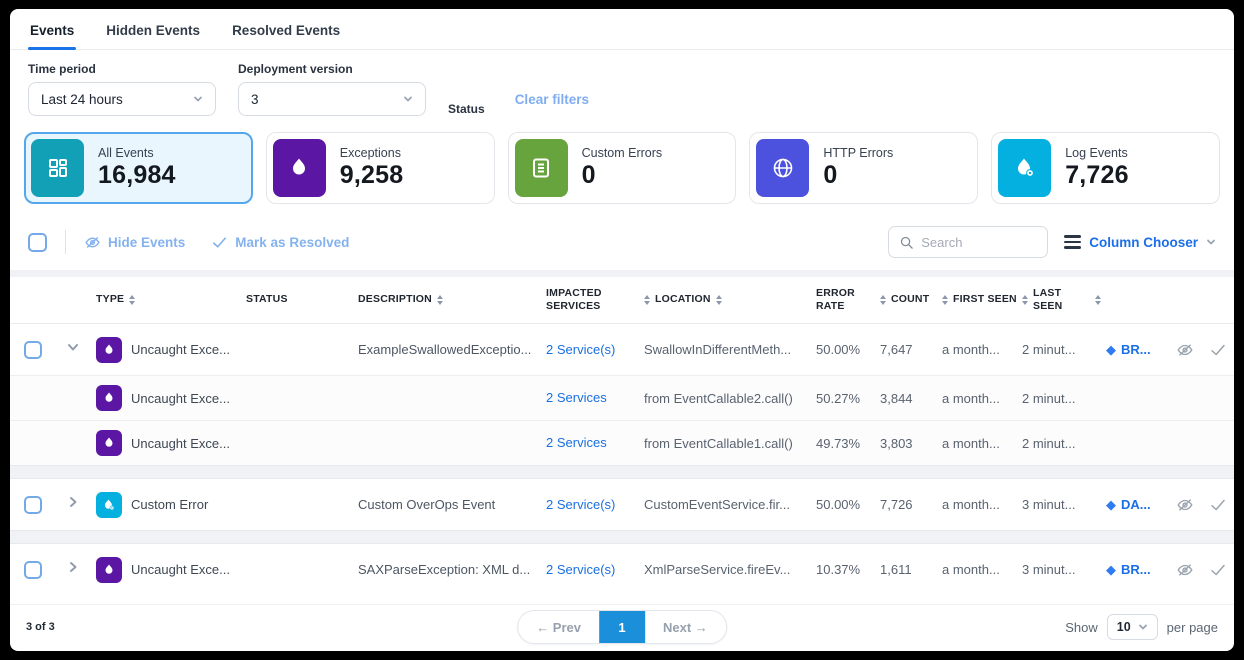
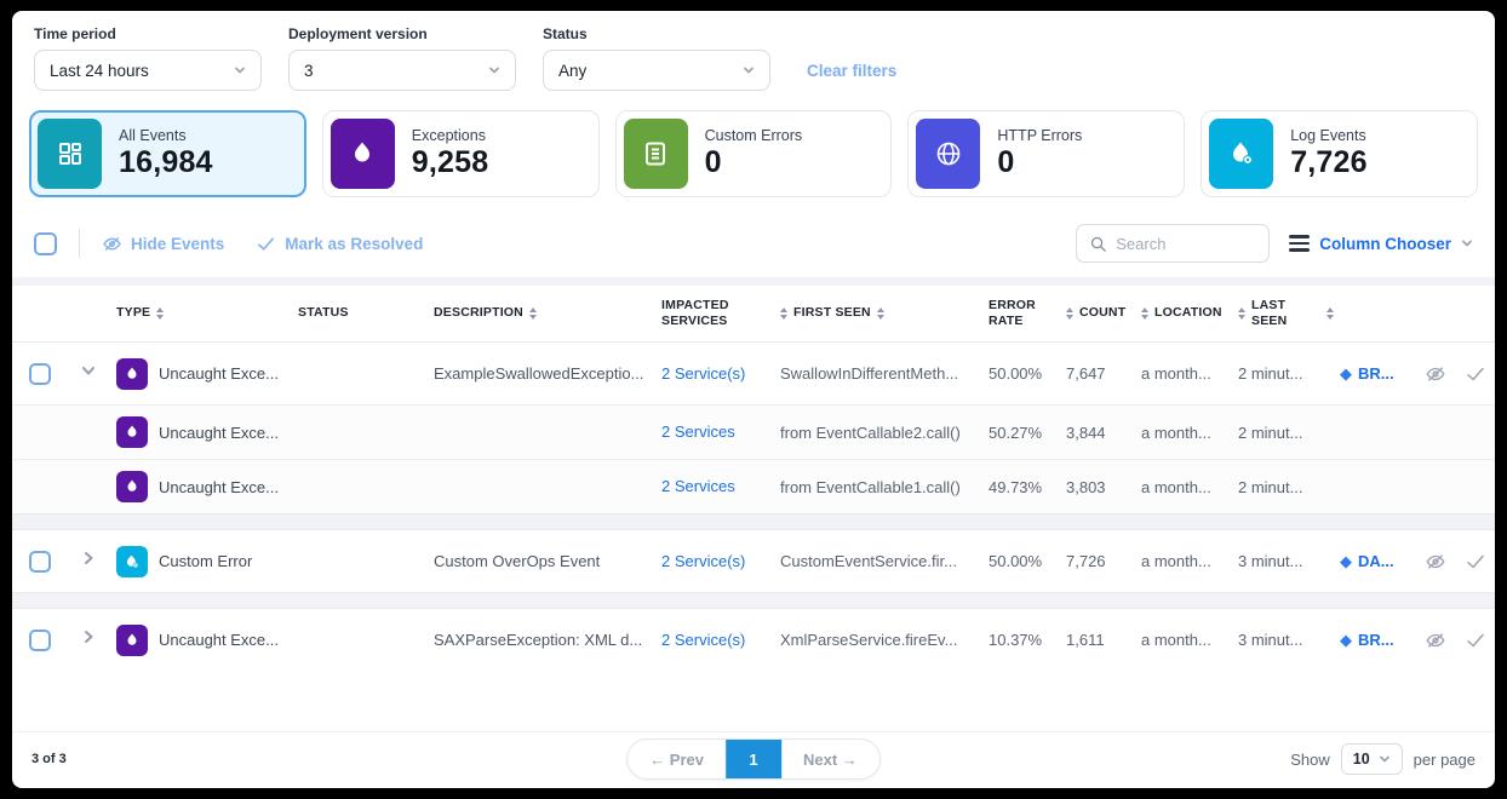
- Events
- Hidden Events
- Resolved Events
  Time period
  Last 24 hours
  Deployment version
  3
  Status
+ Any
  Clear filters
  All Events
  16,984
  Exceptions
  9,258
  Custom Errors
  0
  HTTP Errors
  0
  Log Events
  7,726
  Hide Events
  Mark as Resolved
  Search
  Column Chooser
  TYPE
  STATUS
  DESCRIPTION
  IMPACTED SERVICES
- LOCATION
+ FIRST SEEN
  ERROR RATE
  COUNT
- FIRST SEEN
+ LOCATION
  LAST SEEN
  Uncaught Exce...
  ExampleSwallowedExceptio...
  2 Service(s)
  SwallowInDifferentMeth...
  50.00%
  7,647
  a month...
  2 minut...
  ◆
  BR...
  Uncaught Exce...
  2 Services
  from EventCallable2.call()
  50.27%
  3,844
  a month...
  2 minut...
  Uncaught Exce...
  2 Services
  from EventCallable1.call()
  49.73%
  3,803
  a month...
  2 minut...
  Custom Error
  Custom OverOps Event
  2 Service(s)
  CustomEventService.fir...
  50.00%
  7,726
  a month...
  3 minut...
  ◆
  DA...
  Uncaught Exce...
  SAXParseException: XML d...
  2 Service(s)
  XmlParseService.fireEv...
  10.37%
  1,611
  a month...
  3 minut...
  ◆
  BR...
  3 of 3
  ← Prev
  1
  Next →
  Show
  10
  per page
